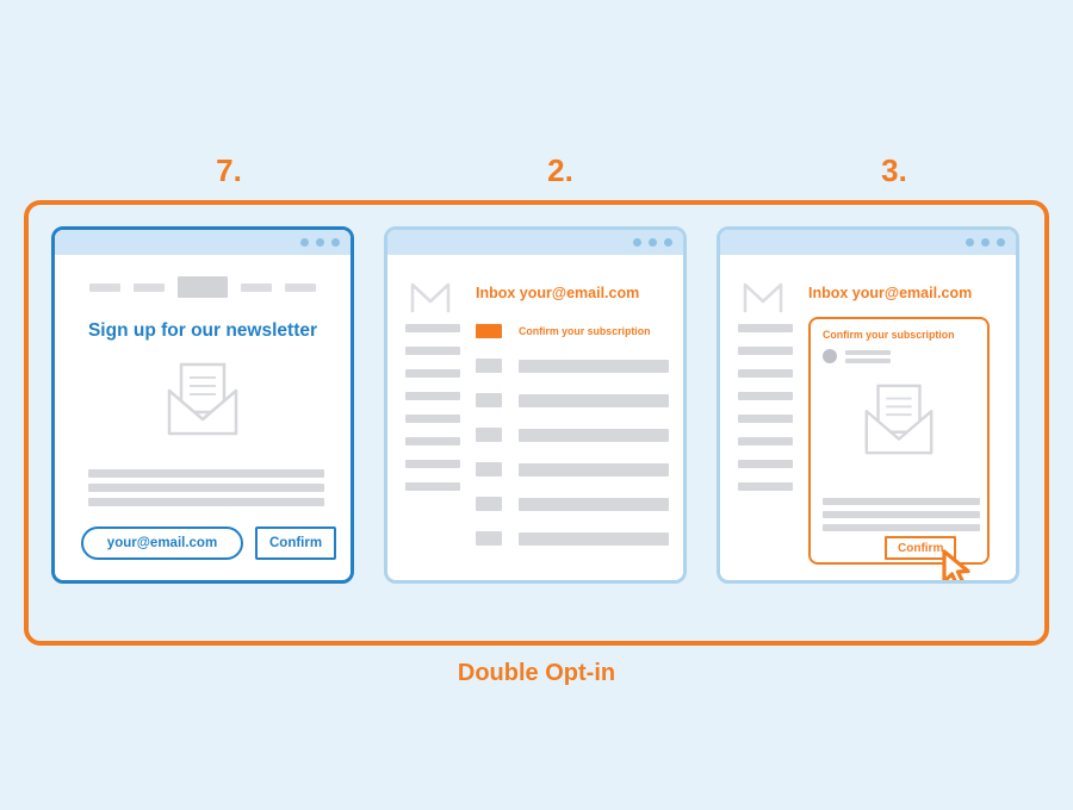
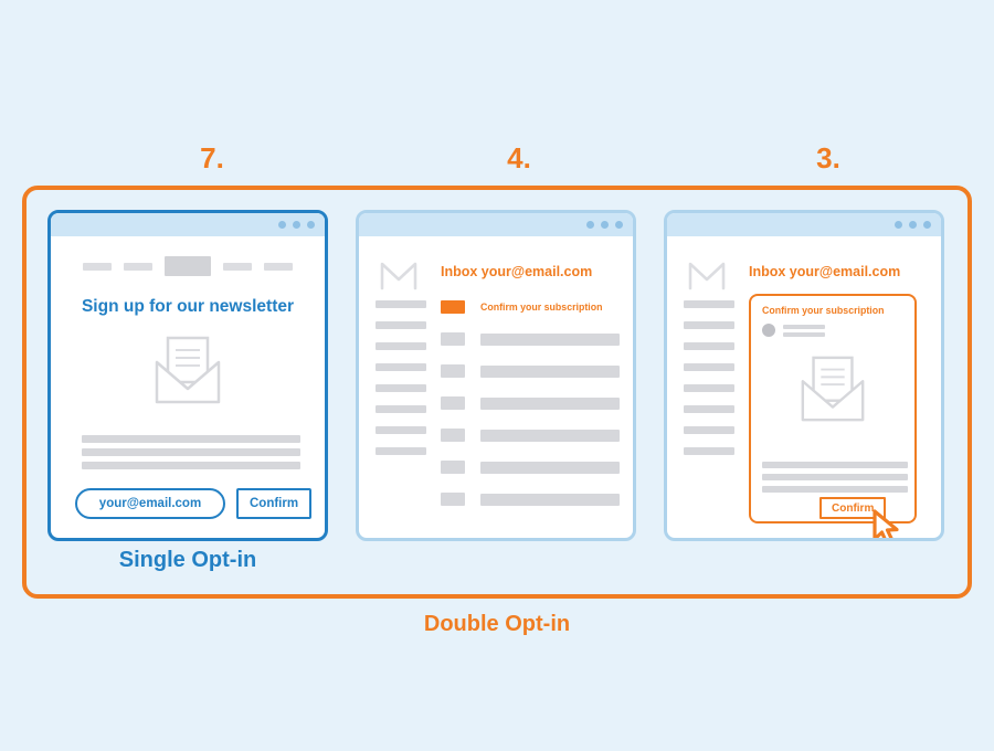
  7.
- 2.
+ 4.
  3.
  Sign up for our newsletter
  your@email.com
  Confirm
  Inbox your@email.com
  Confirm your subscription
  Inbox your@email.com
  Confirm your subscription
  Confirm
+ Single Opt-in
  Double Opt-in
